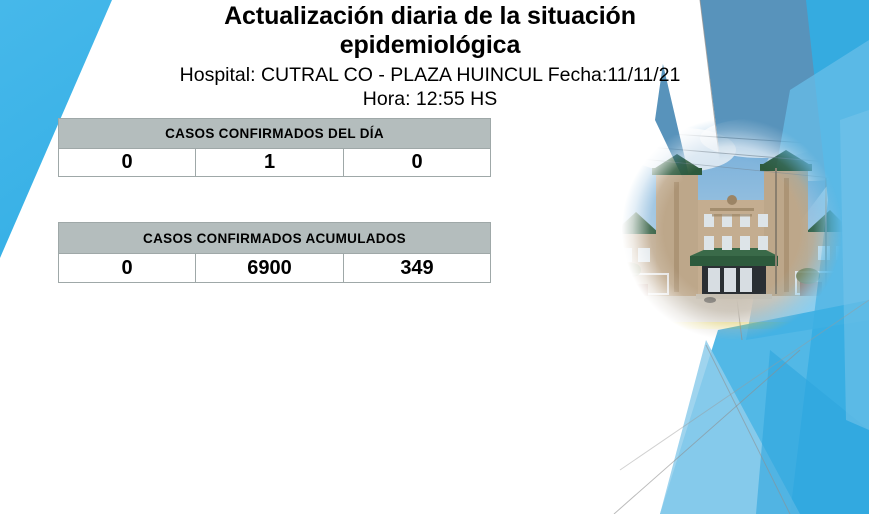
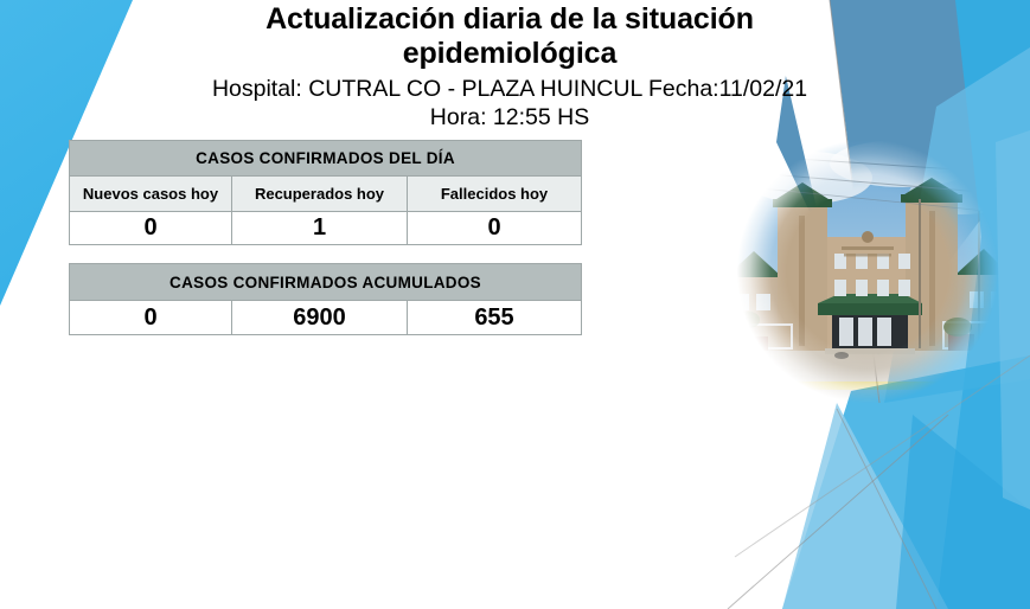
  Actualización diaria de la situación
  epidemiológica
- Hospital: CUTRAL CO - PLAZA HUINCUL Fecha:11/11/21
+ Hospital: CUTRAL CO - PLAZA HUINCUL Fecha:11/02/21
  Hora: 12:55 HS
  CASOS CONFIRMADOS DEL DÍA
+ Nuevos casos hoy	Recuperados hoy	Fallecidos hoy
  0	1	0
  CASOS CONFIRMADOS ACUMULADOS
- 0	6900	349
+ 0	6900	655
